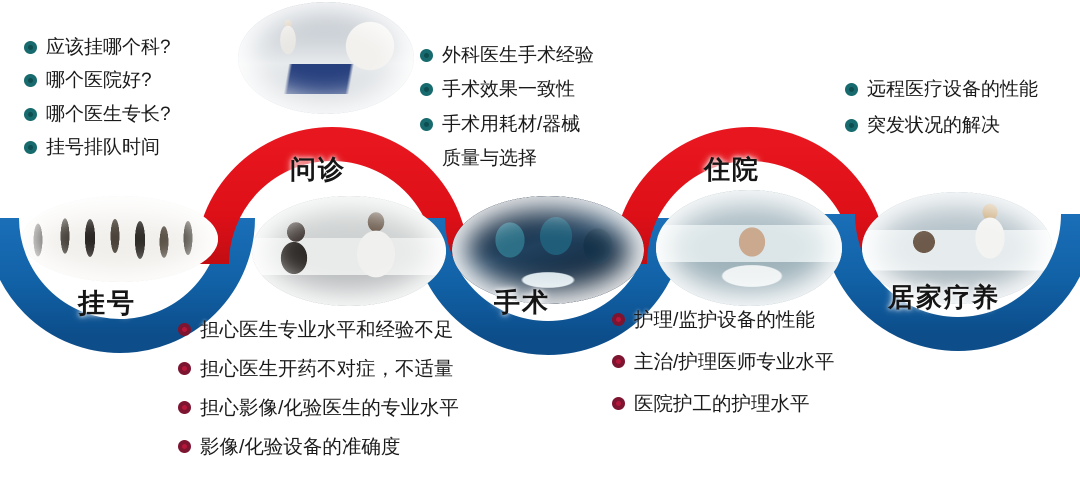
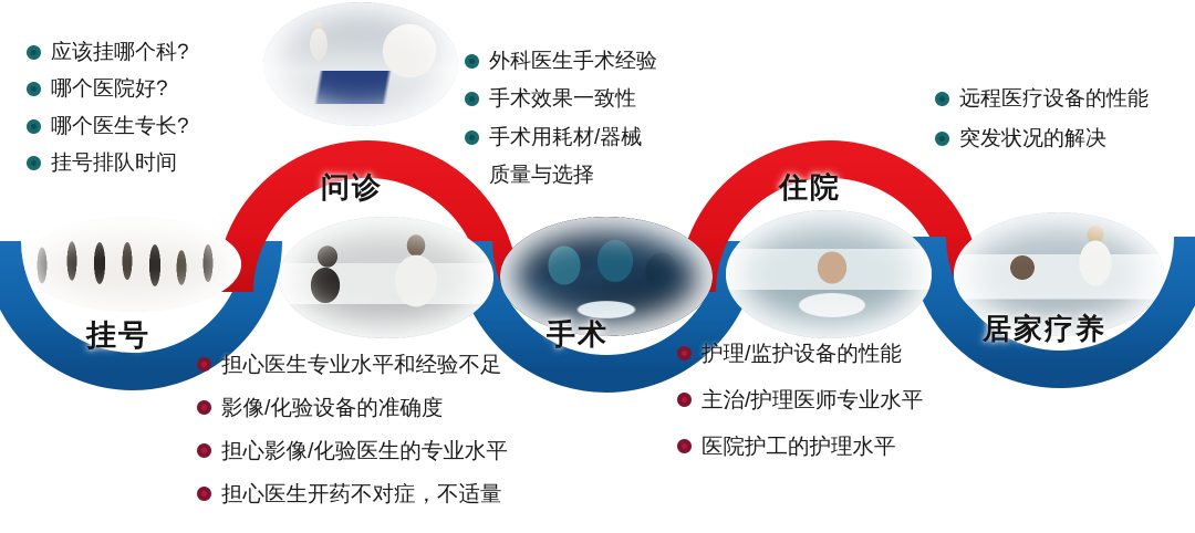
  挂号
  问诊
  手术
  住院
  居家疗养
  应该挂哪个科?
  哪个医院好?
  哪个医生专长?
  挂号排队时间
  外科医生手术经验
  手术效果一致性
  手术用耗材/器械
  质量与选择
  远程医疗设备的性能
  突发状况的解决
  担心医生专业水平和经验不足
- 担心医生开药不对症，不适量
+ 影像/化验设备的准确度
  担心影像/化验医生的专业水平
- 影像/化验设备的准确度
+ 担心医生开药不对症，不适量
  护理/监护设备的性能
  主治/护理医师专业水平
  医院护工的护理水平
